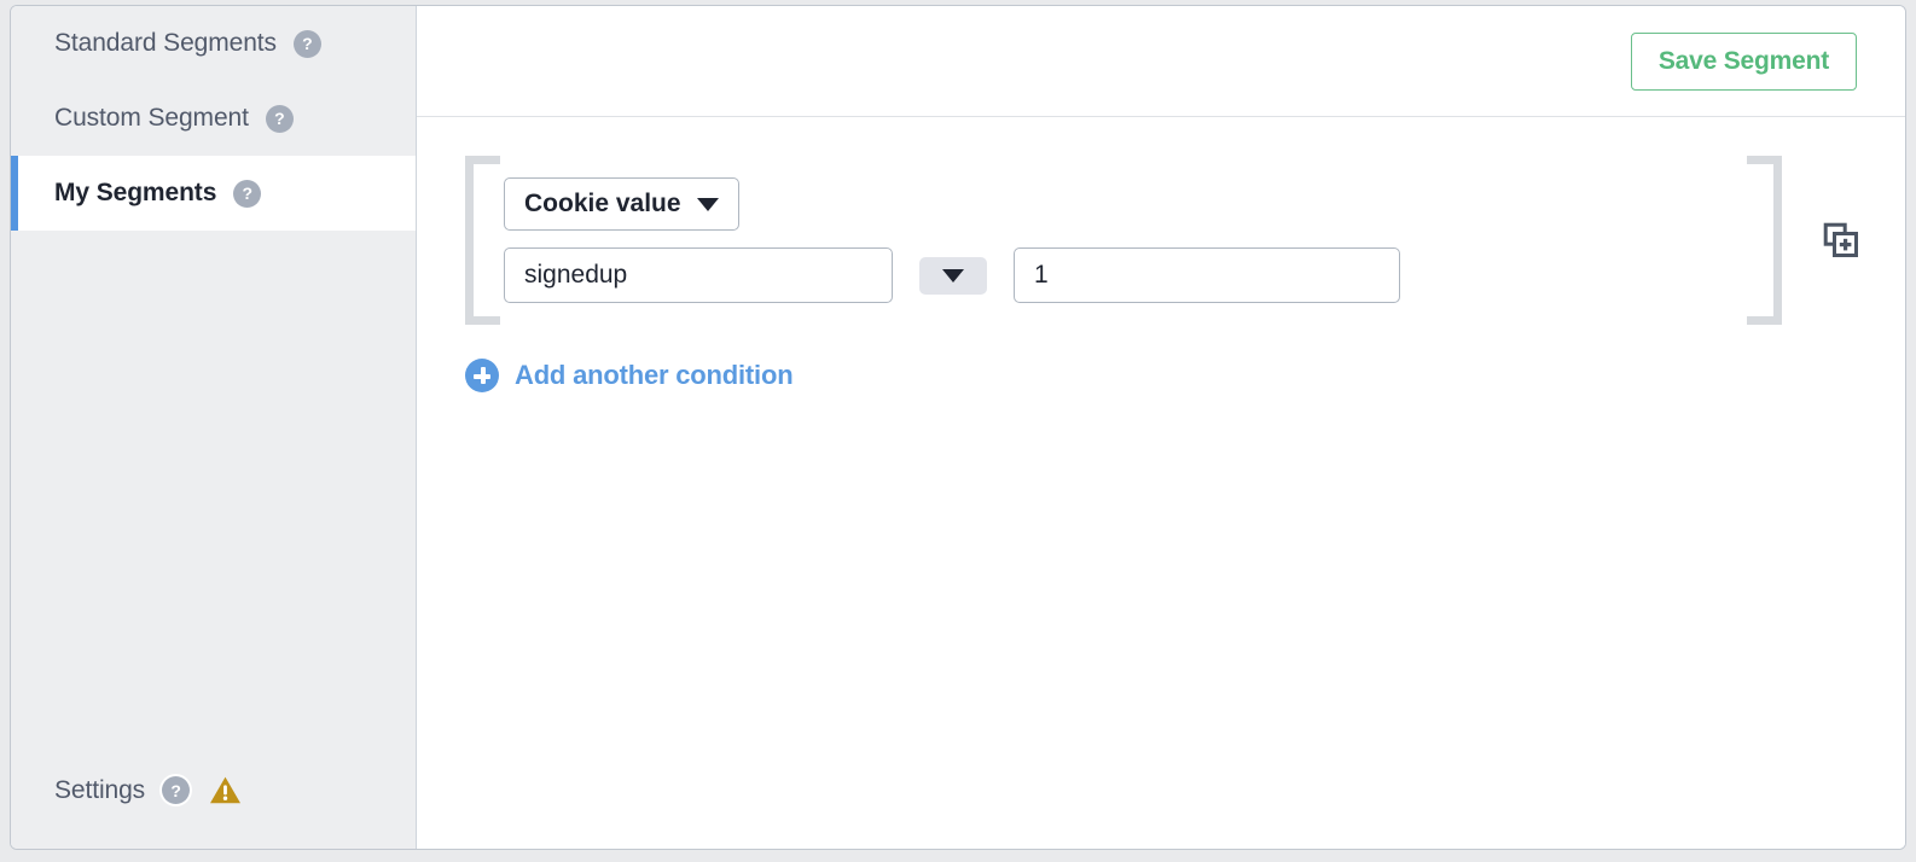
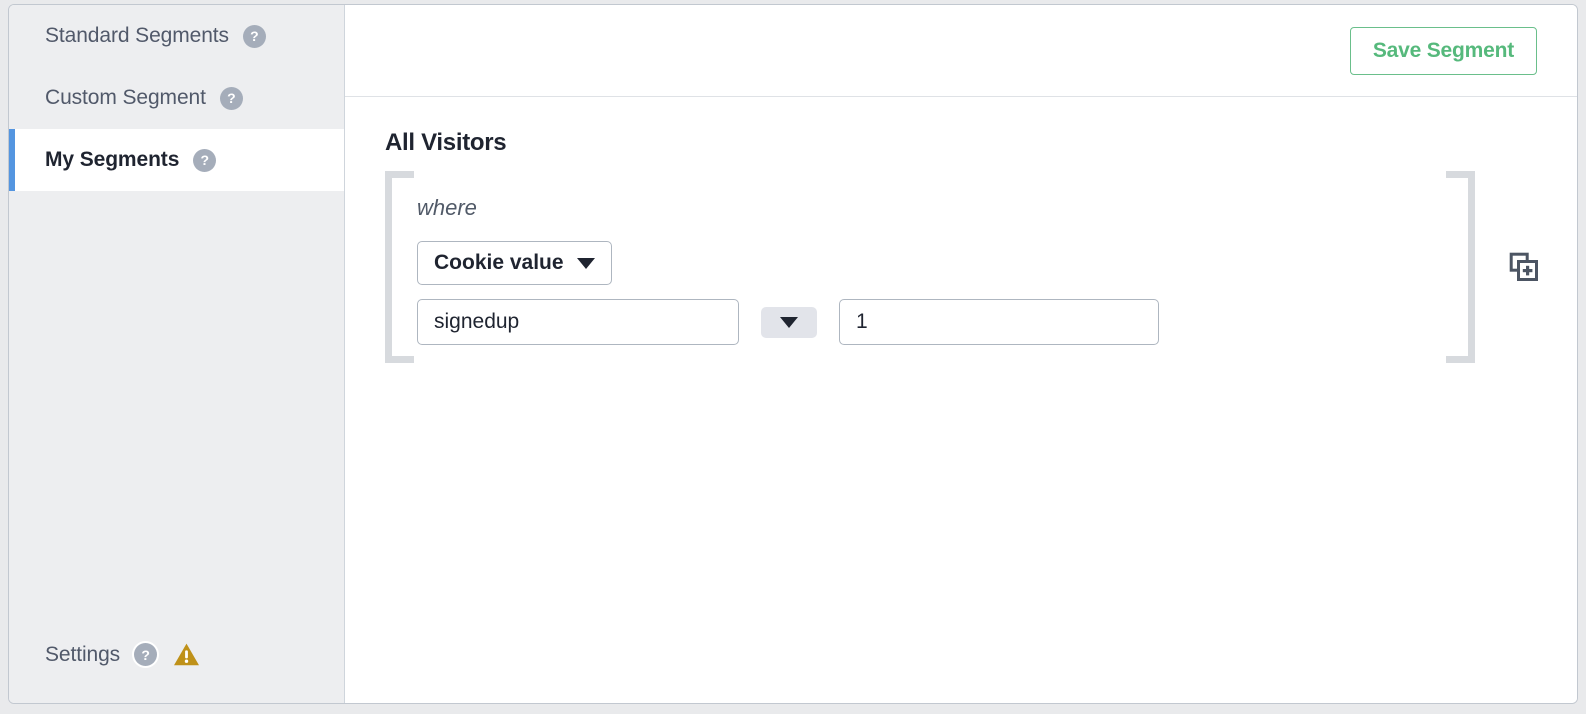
  Standard Segments
  ?
  Custom Segment
  ?
  My Segments
  ?
  Settings
  ?
  Save Segment
+ All Visitors
+ where
  Cookie value
  signedup
  1
- Add another condition
